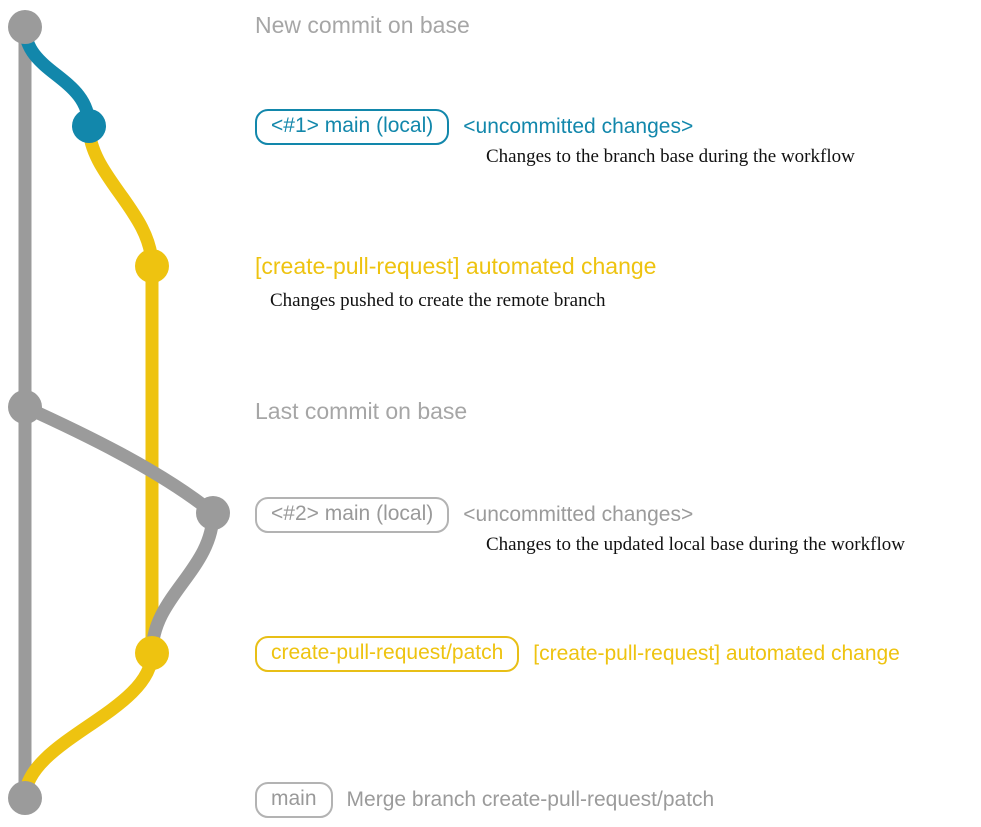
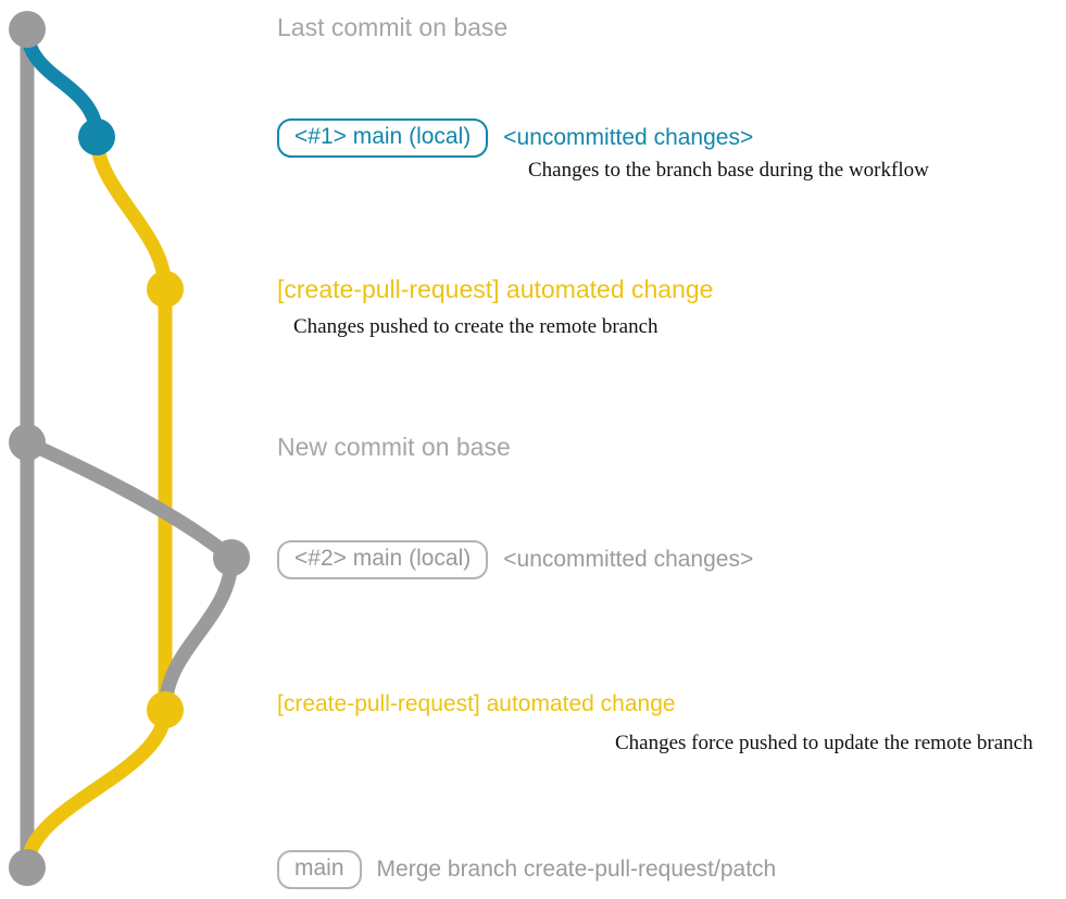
- New commit on base
+ Last commit on base
  <#1> main (local)
  <uncommitted changes>
  Changes to the branch base during the workflow
  [create-pull-request] automated change
  Changes pushed to create the remote branch
- Last commit on base
+ New commit on base
  <#2> main (local)
  <uncommitted changes>
- Changes to the updated local base during the workflow
- create-pull-request/patch
  [create-pull-request] automated change
+ Changes force pushed to update the remote branch
  main
  Merge branch create-pull-request/patch
